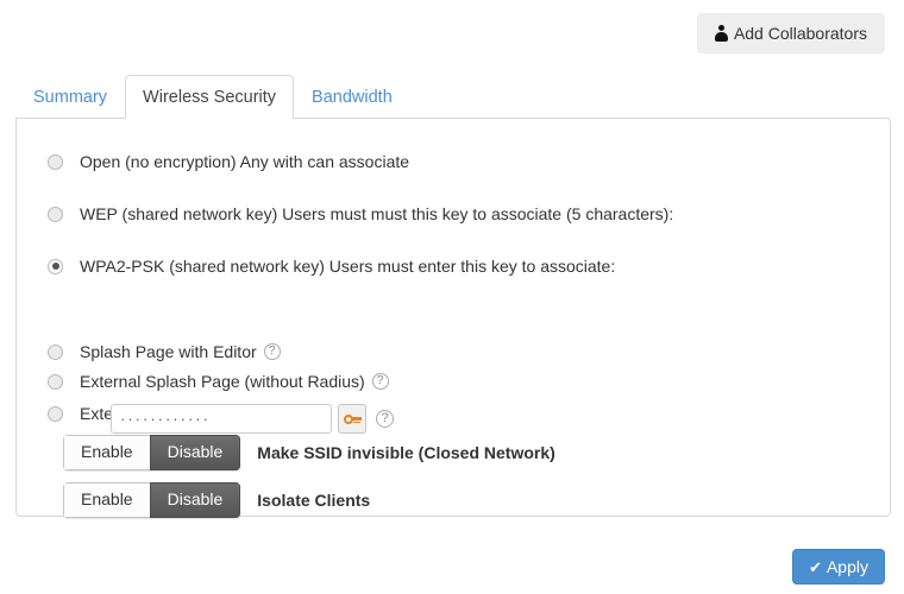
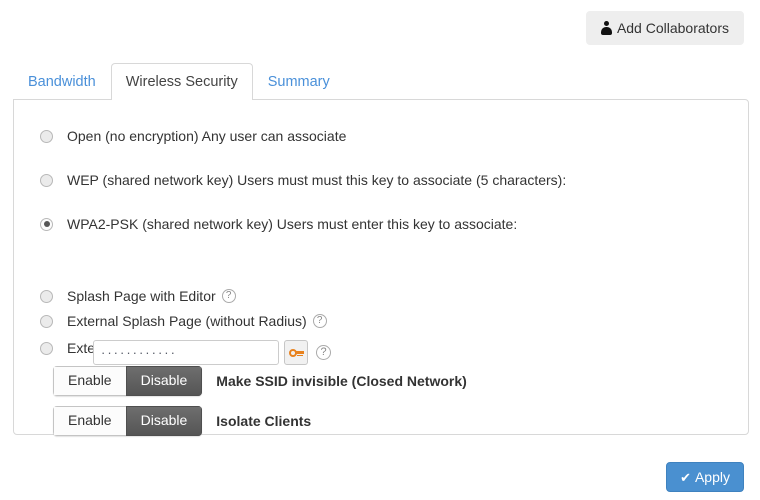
  Add Collaborators
- Summary
+ Bandwidth
  Wireless Security
- Bandwidth
+ Summary
- Open (no encryption) Any with can associate
+ Open (no encryption) Any user can associate
  WEP (shared network key) Users must must this key to associate (5 characters):
  WPA2-PSK (shared network key) Users must enter this key to associate:
  Splash Page with Editor
  ?
  External Splash Page (without Radius)
  ?
  ············
  ?
  Enable
  Disable
  Make SSID invisible (Closed Network)
  Enable
  Disable
  Isolate Clients
  ✔
  Apply
